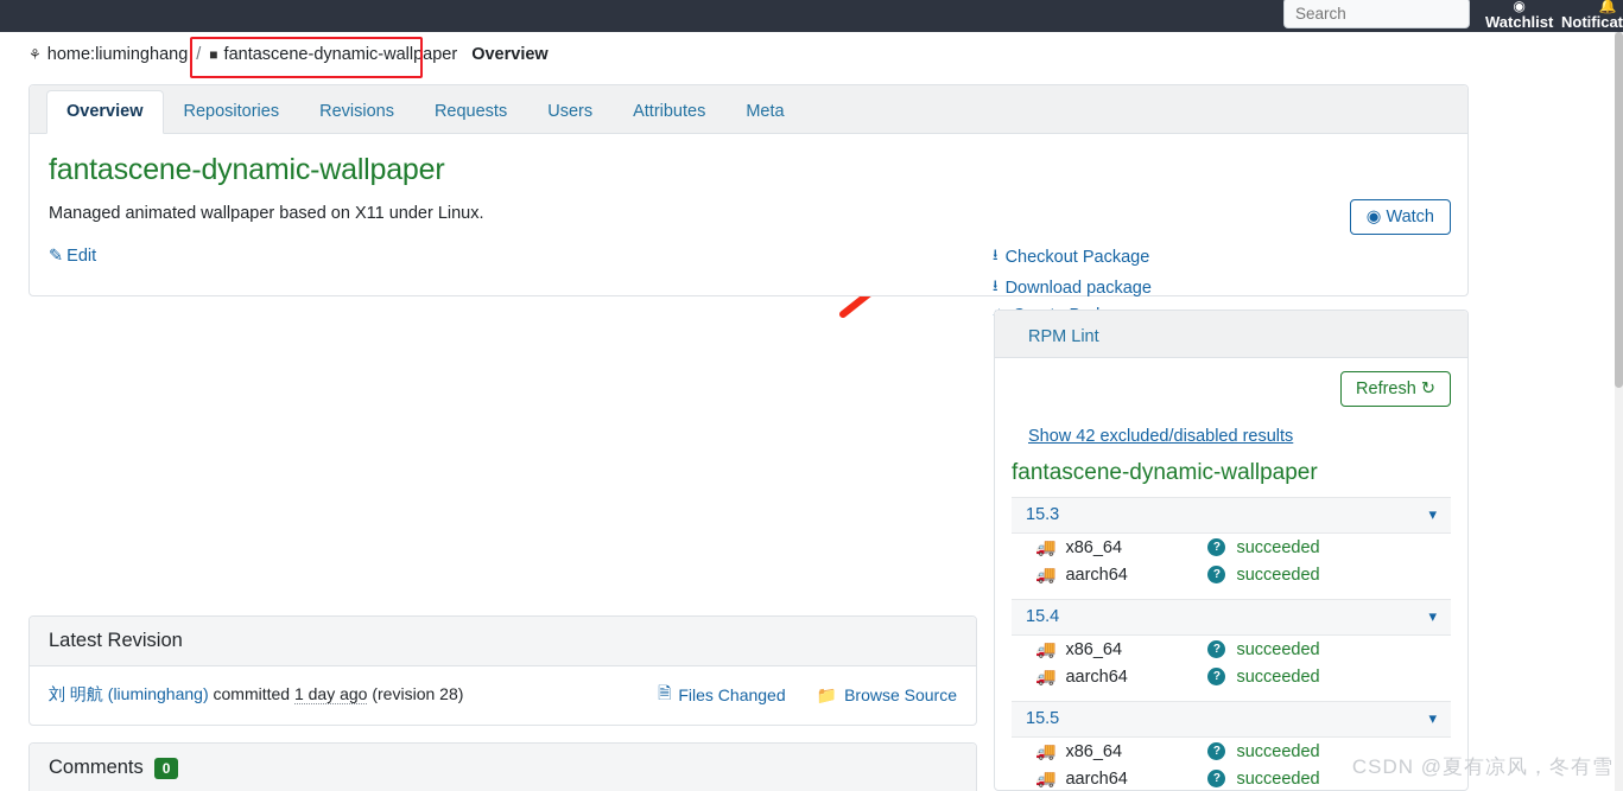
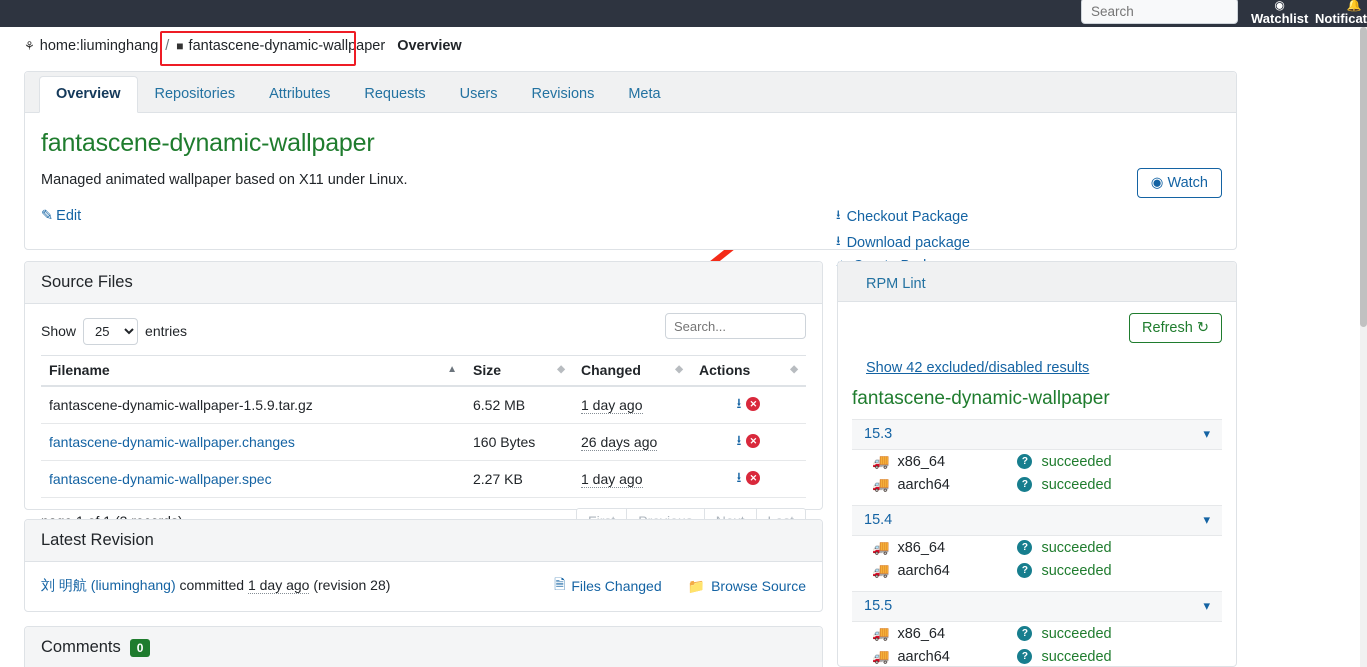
  Search
  ◉
  Watchlist
  🔔
  ⚘
  home:liuminghang
  /
  ■
  fantascene-dynamic-wallpaper
  Overview
  Overview
  Repositories
- Revisions
+ Attributes
  Requests
  Users
- Attributes
+ Revisions
  Meta
  fantascene-dynamic-wallpaper
  Managed animated wallpaper based on X11 under Linux.
  ✎ Edit
  ◉ Watch
  ⭳
  Checkout Package
  ⭳
  Download package
+ Source Files
+ Show
+ 25
+ entries
+ Search...
+ Filename ▲	Size ◆	Changed ◆	Actions ◆
+ fantascene-dynamic-wallpaper-1.5.9.tar.gz	6.52 MB	1 day ago	⭳ ✕
+ fantascene-dynamic-wallpaper.changes	160 Bytes	26 days ago	⭳ ✕
+ fantascene-dynamic-wallpaper.spec	2.27 KB	1 day ago	⭳ ✕
  Latest Revision
  刘 明航 (liuminghang) committed 1 day ago (revision 28)
  🗎
  Files Changed
  📁
  Browse Source
  Comments
  0
  RPM Lint
  Refresh ↻
  Show 42 excluded/disabled results
  fantascene-dynamic-wallpaper
  15.3
  ▾
  🚚
  x86_64
  ?
  succeeded
  🚚
  aarch64
  ?
  succeeded
  15.4
  ▾
  🚚
  x86_64
  ?
  succeeded
  🚚
  aarch64
  ?
  succeeded
  15.5
  ▾
  🚚
  x86_64
  ?
  succeeded
  🚚
  aarch64
  ?
  succeeded
- CSDN @夏有凉风，冬有雪
